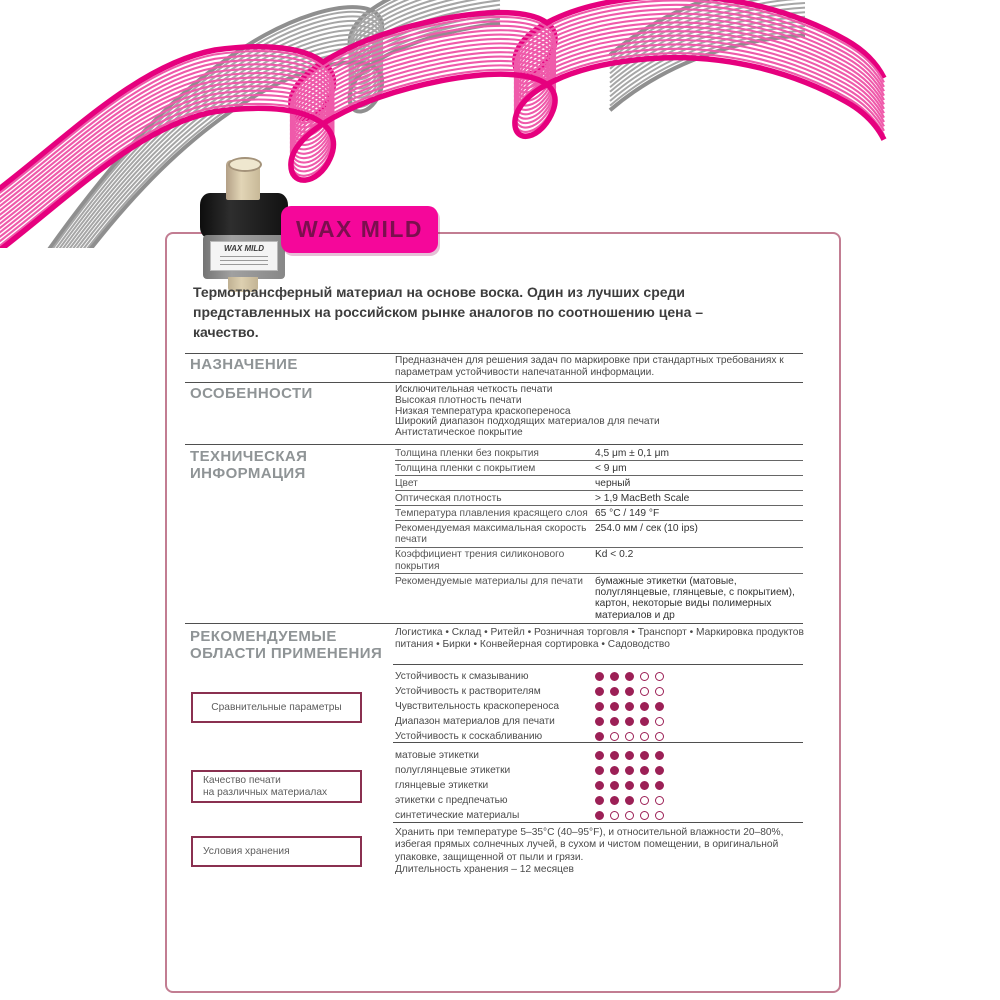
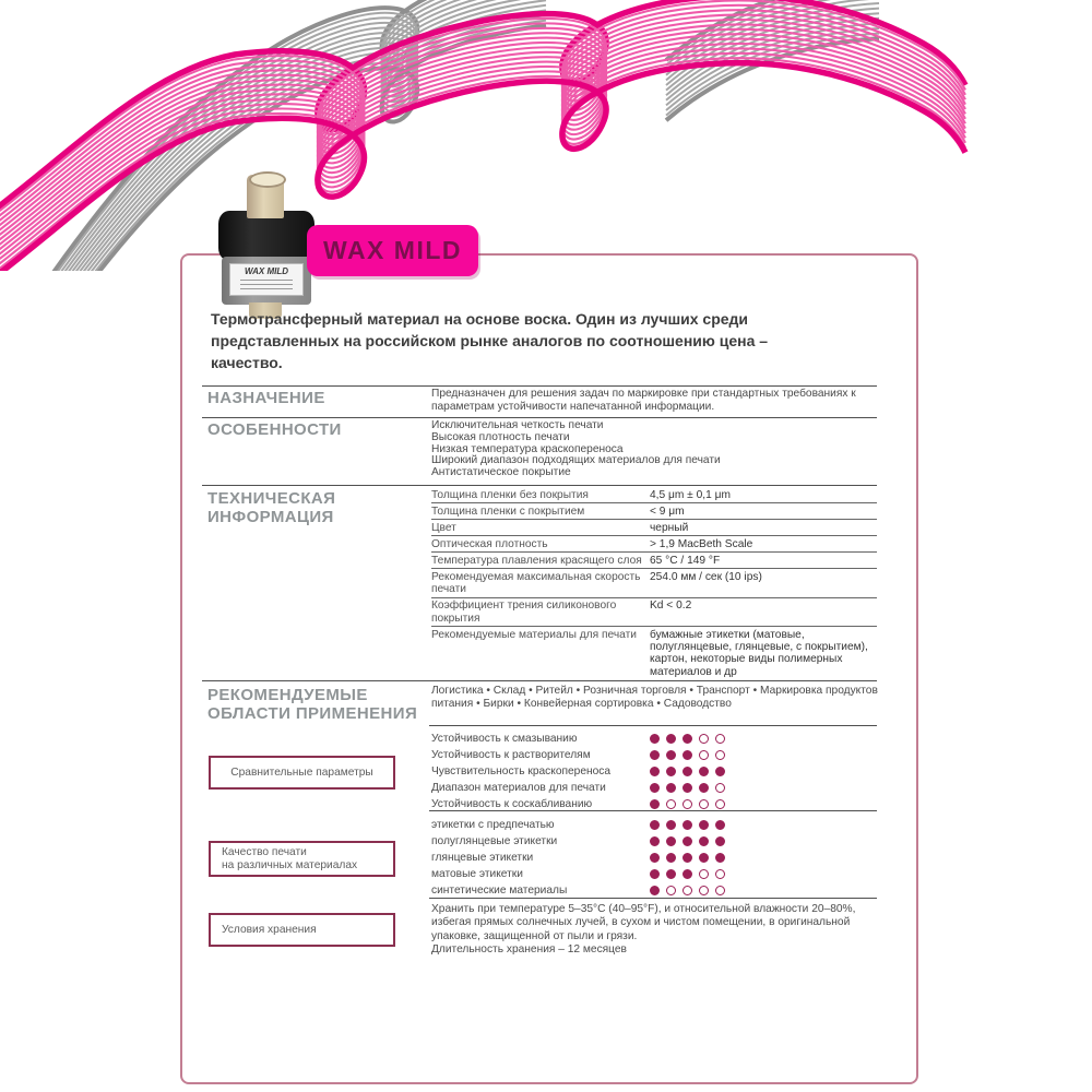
  WAX MILD
  WAX MILD
  Термотрансферный материал на основе воска. Один из лучших среди представленных на российском рынке аналогов по соотношению цена – качество.
  НАЗНАЧЕНИЕ
  Предназначен для решения задач по маркировке при стандартных требованиях к параметрам устойчивости напечатанной информации.
  ОСОБЕННОСТИ
  Исключительная четкость печати
  Высокая плотность печати
  Низкая температура краскопереноса
  Широкий диапазон подходящих материалов для печати
  Антистатическое покрытие
  ТЕХНИЧЕСКАЯ
  ИНФОРМАЦИЯ
  Толщина пленки без покрытия
  4,5 μm ± 0,1 μm
  Толщина пленки с покрытием
  < 9 μm
  Цвет
  черный
  Оптическая плотность
  > 1,9 MacBeth Scale
  Температура плавления красящего слоя
  65 °C / 149 °F
  Рекомендуемая максимальная скорость печати
  254.0 мм / сек (10 ips)
  Коэффициент трения силиконового покрытия
  Kd < 0.2
  Рекомендуемые материалы для печати
  бумажные этикетки (матовые, полуглянцевые, глянцевые, с покрытием), картон, некоторые виды полимерных материалов и др
  РЕКОМЕНДУЕМЫЕ
  ОБЛАСТИ ПРИМЕНЕНИЯ
  Логистика • Склад • Ритейл • Розничная торговля • Транспорт • Маркировка продуктов питания • Бирки • Конвейерная сортировка • Садоводство
  Устойчивость к смазыванию
  Устойчивость к растворителям
  Чувствительность краскопереноса
  Диапазон материалов для печати
  Устойчивость к соскабливанию
- матовые этикетки
+ этикетки с предпечатью
  полуглянцевые этикетки
  глянцевые этикетки
- этикетки с предпечатью
+ матовые этикетки
  синтетические материалы
  Хранить при температуре 5–35°C (40–95°F), и относительной влажности 20–80%, избегая прямых солнечных лучей, в сухом и чистом помещении, в оригинальной упаковке, защищенной от пыли и грязи.
  Длительность хранения – 12 месяцев
  Сравнительные параметры
  Качество печати
  на различных материалах
  Условия хранения
